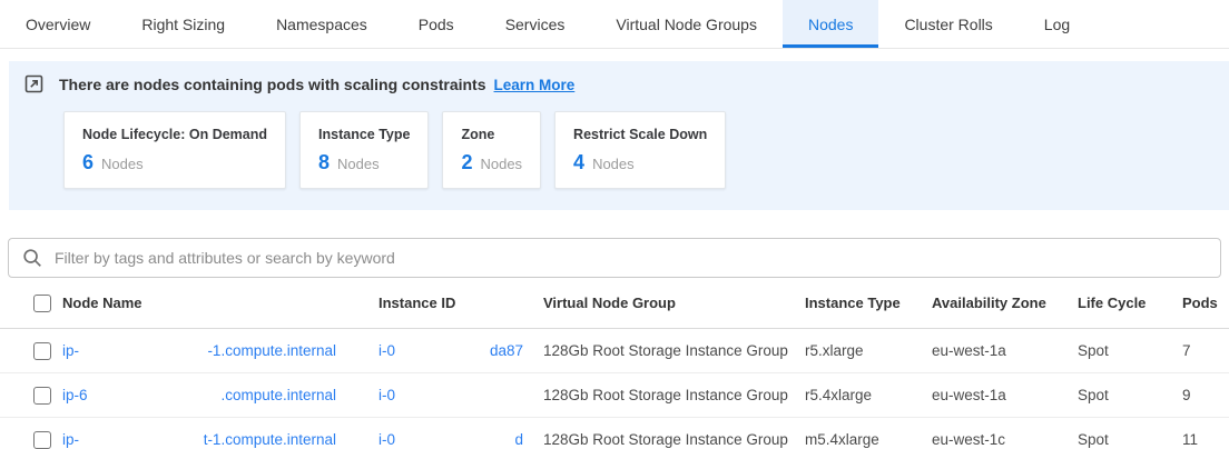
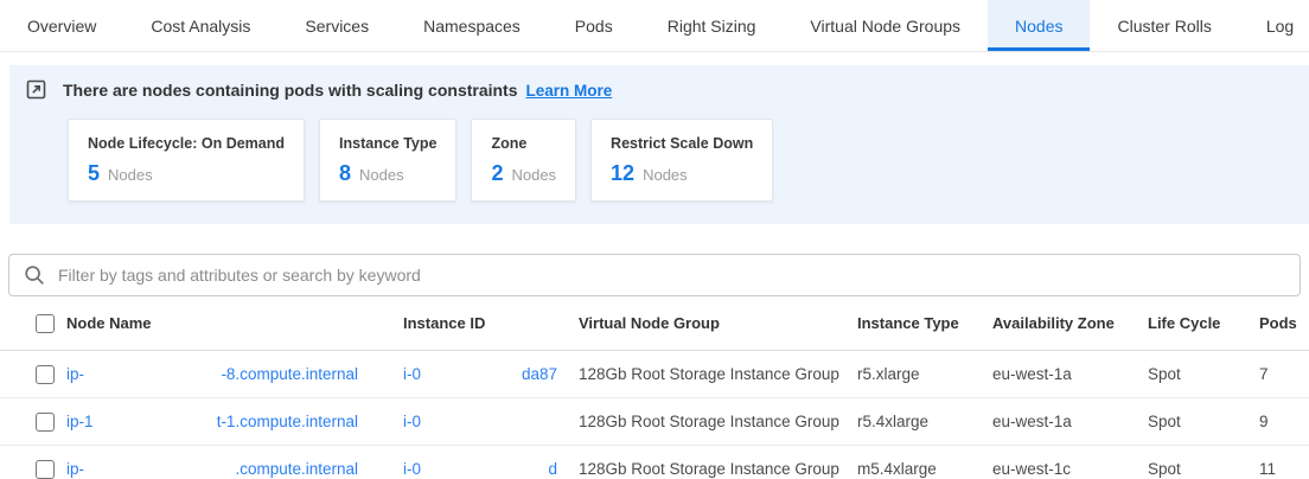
  Overview
+ Cost Analysis
- Right Sizing
+ Services
  Namespaces
  Pods
- Services
+ Right Sizing
  Virtual Node Groups
  Nodes
  Cluster Rolls
  Log
  There are nodes containing pods with scaling constraints
  Learn More
  Node Lifecycle: On Demand
- 6
+ 5
  Nodes
  Instance Type
  8
  Nodes
  Zone
  2
  Nodes
  Restrict Scale Down
- 4
+ 12
  Nodes
  Filter by tags and attributes or search by keyword
  Node Name
  Instance ID
  Virtual Node Group
  Instance Type
  Availability Zone
  Life Cycle
  Pods
  ip-
- -1.compute.internal
+ -8.compute.internal
  i-0
  da87
  128Gb Root Storage Instance Group
  r5.xlarge
  eu-west-1a
  Spot
  7
- ip-6
+ ip-1
- .compute.internal
+ t-1.compute.internal
  i-0
  128Gb Root Storage Instance Group
  r5.4xlarge
  eu-west-1a
  Spot
  9
  ip-
- t-1.compute.internal
+ .compute.internal
  i-0
  d
  128Gb Root Storage Instance Group
  m5.4xlarge
  eu-west-1c
  Spot
  11
